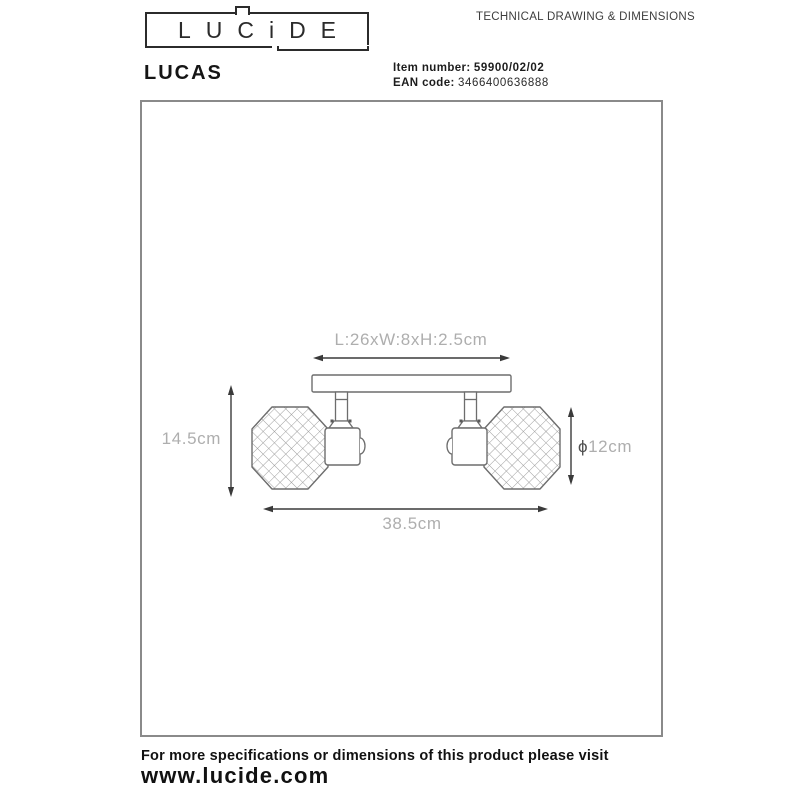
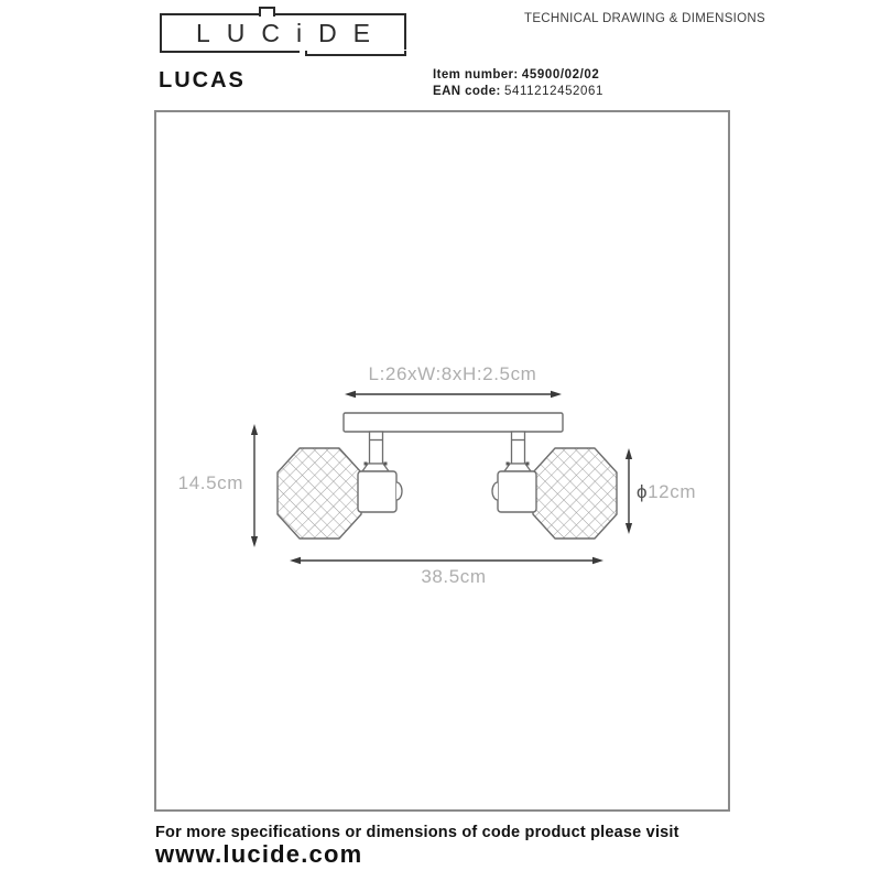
  LUCiDE
  TECHNICAL DRAWING & DIMENSIONS
  LUCAS
- Item number: 59900/02/02
+ Item number: 45900/02/02
- EAN code: 3466400636888
+ EAN code: 5411212452061
  L:26xW:8xH:2.5cm
  14.5cm
  ϕ12cm
  38.5cm
- For more specifications or dimensions of this product please visit
+ For more specifications or dimensions of code product please visit
  www.lucide.com
